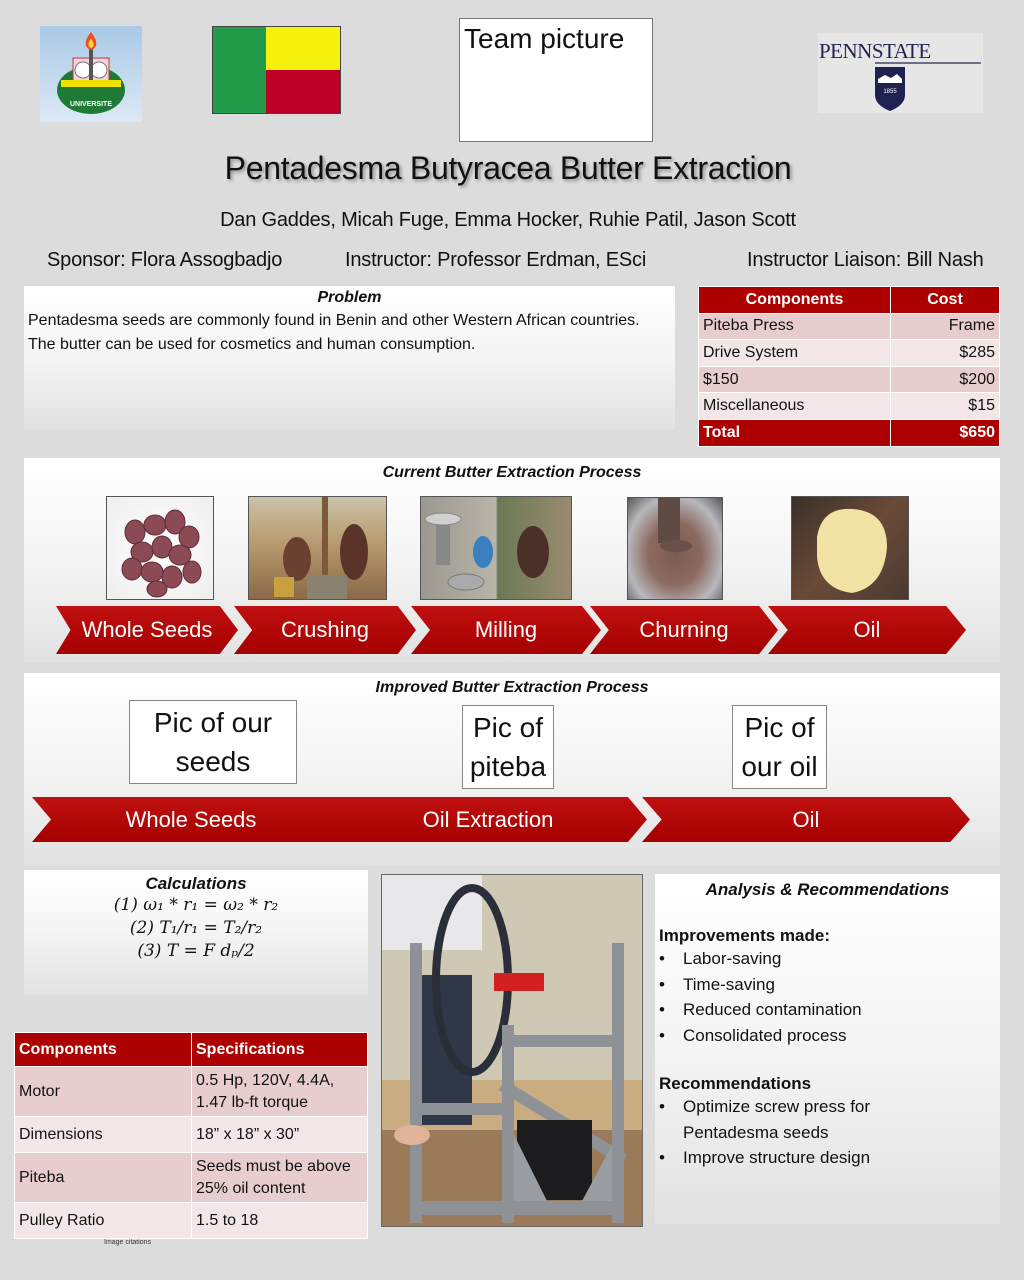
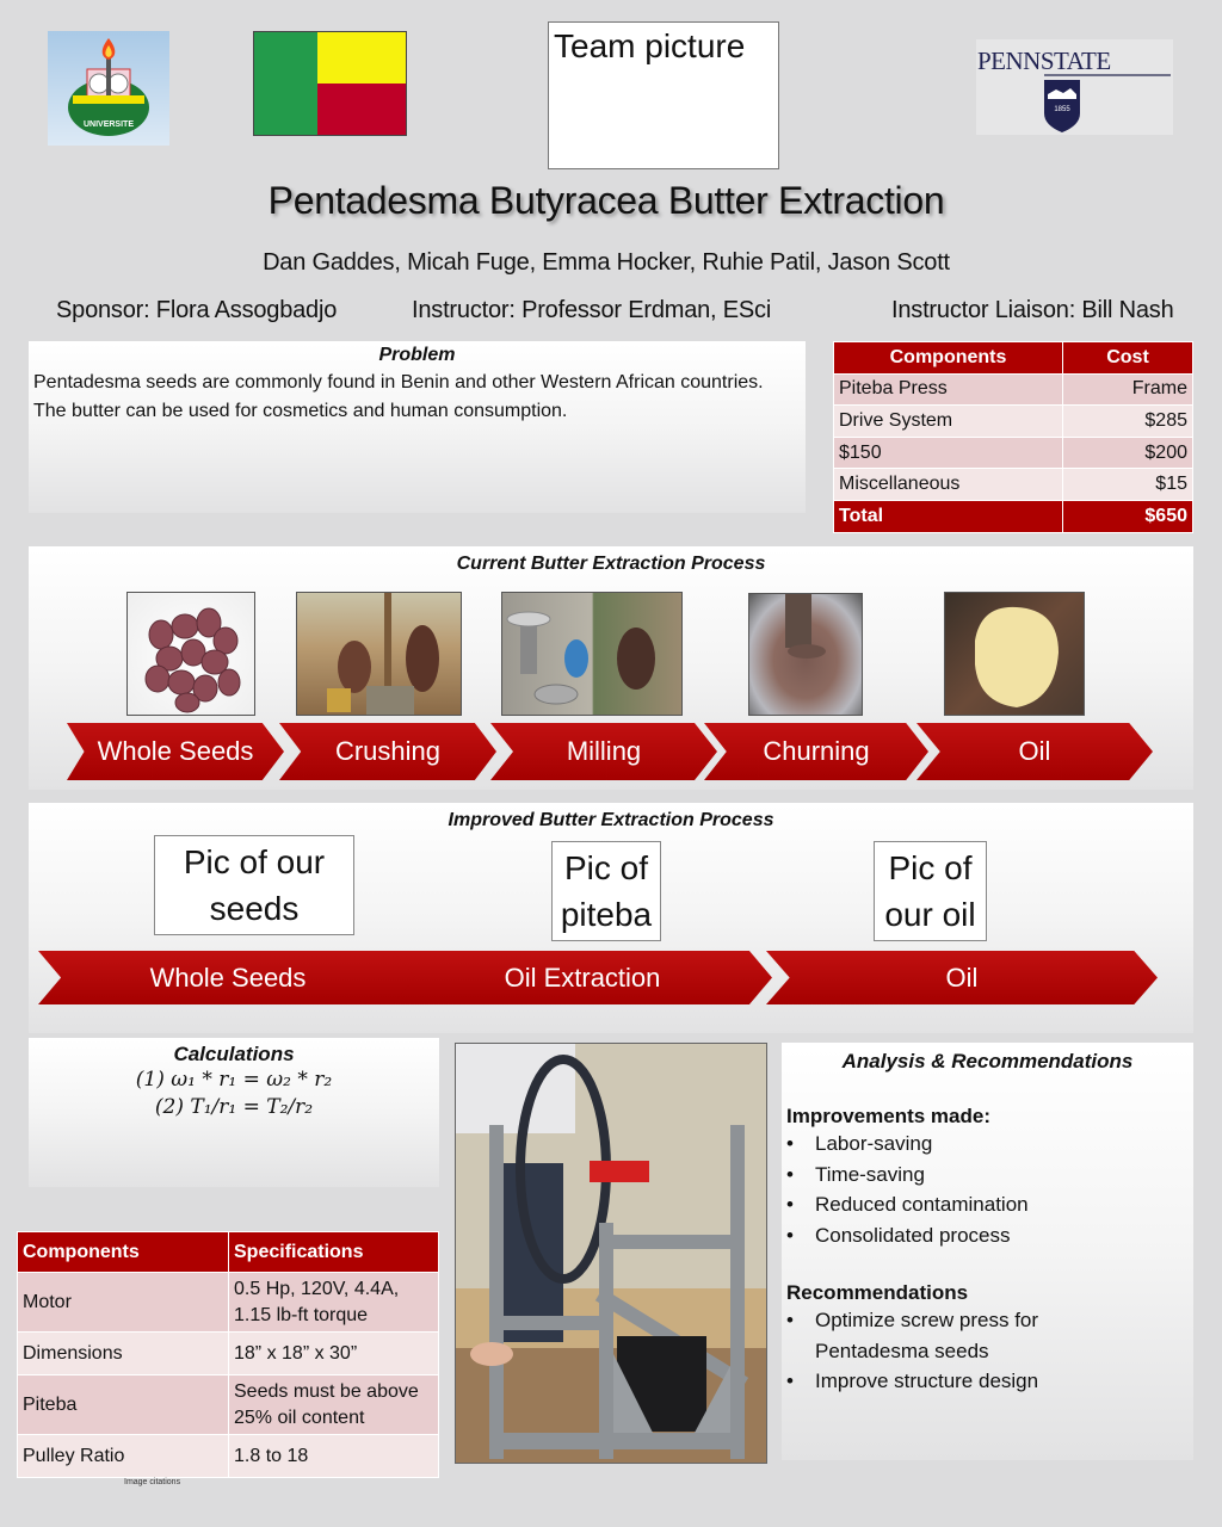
  Team picture
  PENNSTATE
  Pentadesma Butyracea Butter Extraction
  Dan Gaddes, Micah Fuge, Emma Hocker, Ruhie Patil, Jason Scott
  Sponsor: Flora Assogbadjo
  Instructor: Professor Erdman, ESci
  Instructor Liaison: Bill Nash
  Problem
  Pentadesma seeds are commonly found in Benin and other Western African countries. The butter can be used for cosmetics and human consumption.
  Components	Cost
  Piteba Press	Frame
  Drive System	$285
  $150	$200
  Miscellaneous	$15
  Total	$650
  Current Butter Extraction Process
  Whole Seeds
  Crushing
  Milling
  Churning
  Oil
  Improved Butter Extraction Process
  Pic of our seeds
  Pic of piteba
  Pic of our oil
  Whole Seeds
  Oil Extraction
  Oil
  Calculations
  (1) ω₁ * r₁ = ω₂ * r₂
  (2) T₁/r₁ = T₂/r₂
- (3) T = F dₚ/2
  Components	Specifications
- Motor	0.5 Hp, 120V, 4.4A, 1.47 lb-ft torque
+ Motor	0.5 Hp, 120V, 4.4A, 1.15 lb-ft torque
  Dimensions	18” x 18” x 30”
  Piteba	Seeds must be above 25% oil content
- Pulley Ratio	1.5 to 18
+ Pulley Ratio	1.8 to 18
  Analysis & Recommendations
  Improvements made:
  Labor-saving
  Time-saving
  Reduced contamination
  Consolidated process
  Recommendations
  Optimize screw press for Pentadesma seeds
  Improve structure design
